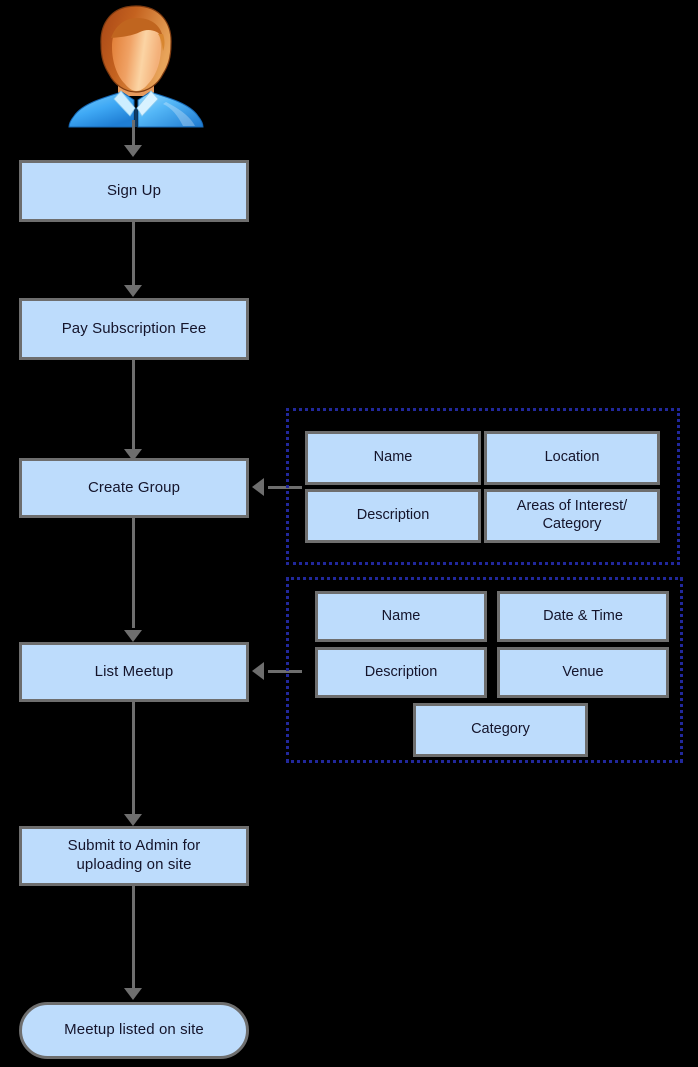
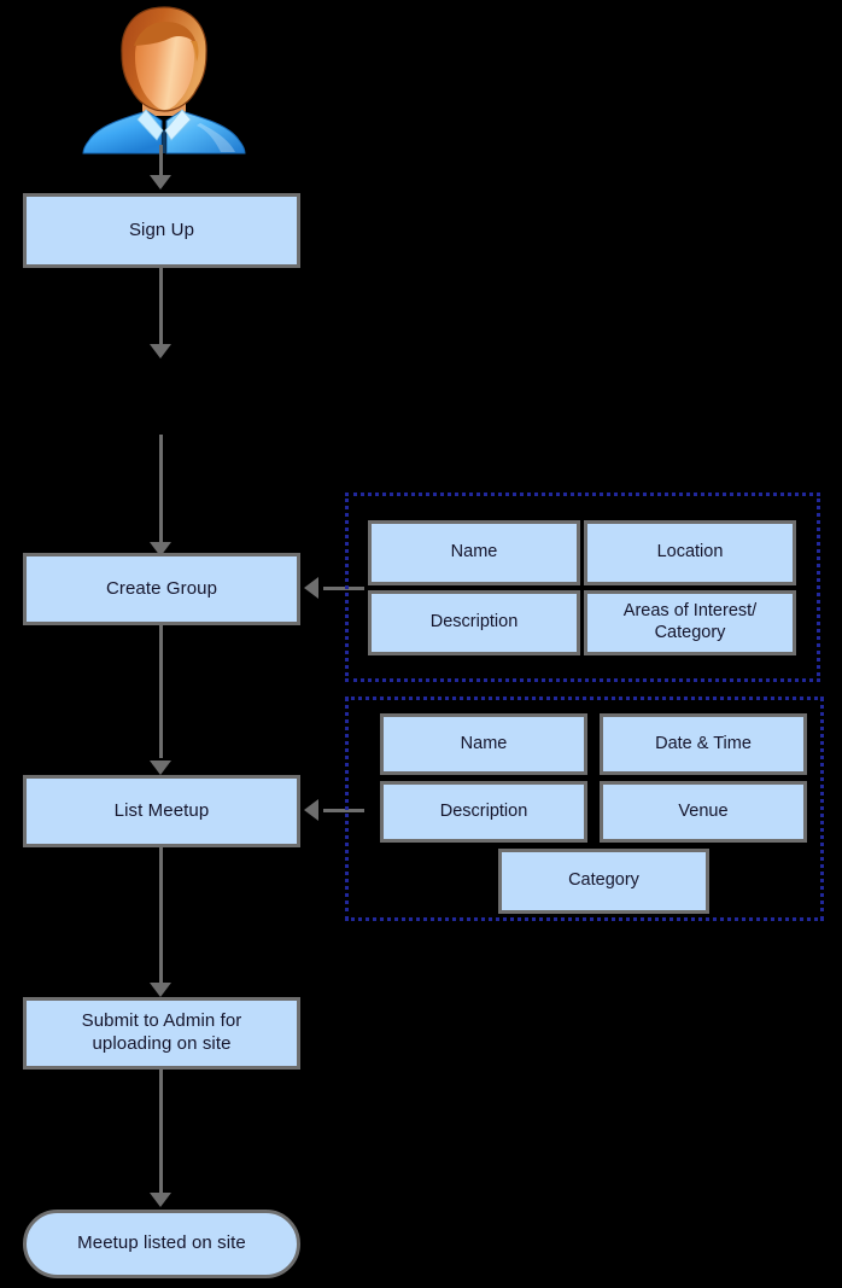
  Sign Up
- Pay Subscription Fee
  Create Group
  Name
  Location
  Description
  Areas of Interest/
  Category
  List Meetup
  Name
  Date & Time
  Description
  Venue
  Category
  Submit to Admin for
  uploading on site
  Meetup listed on site
